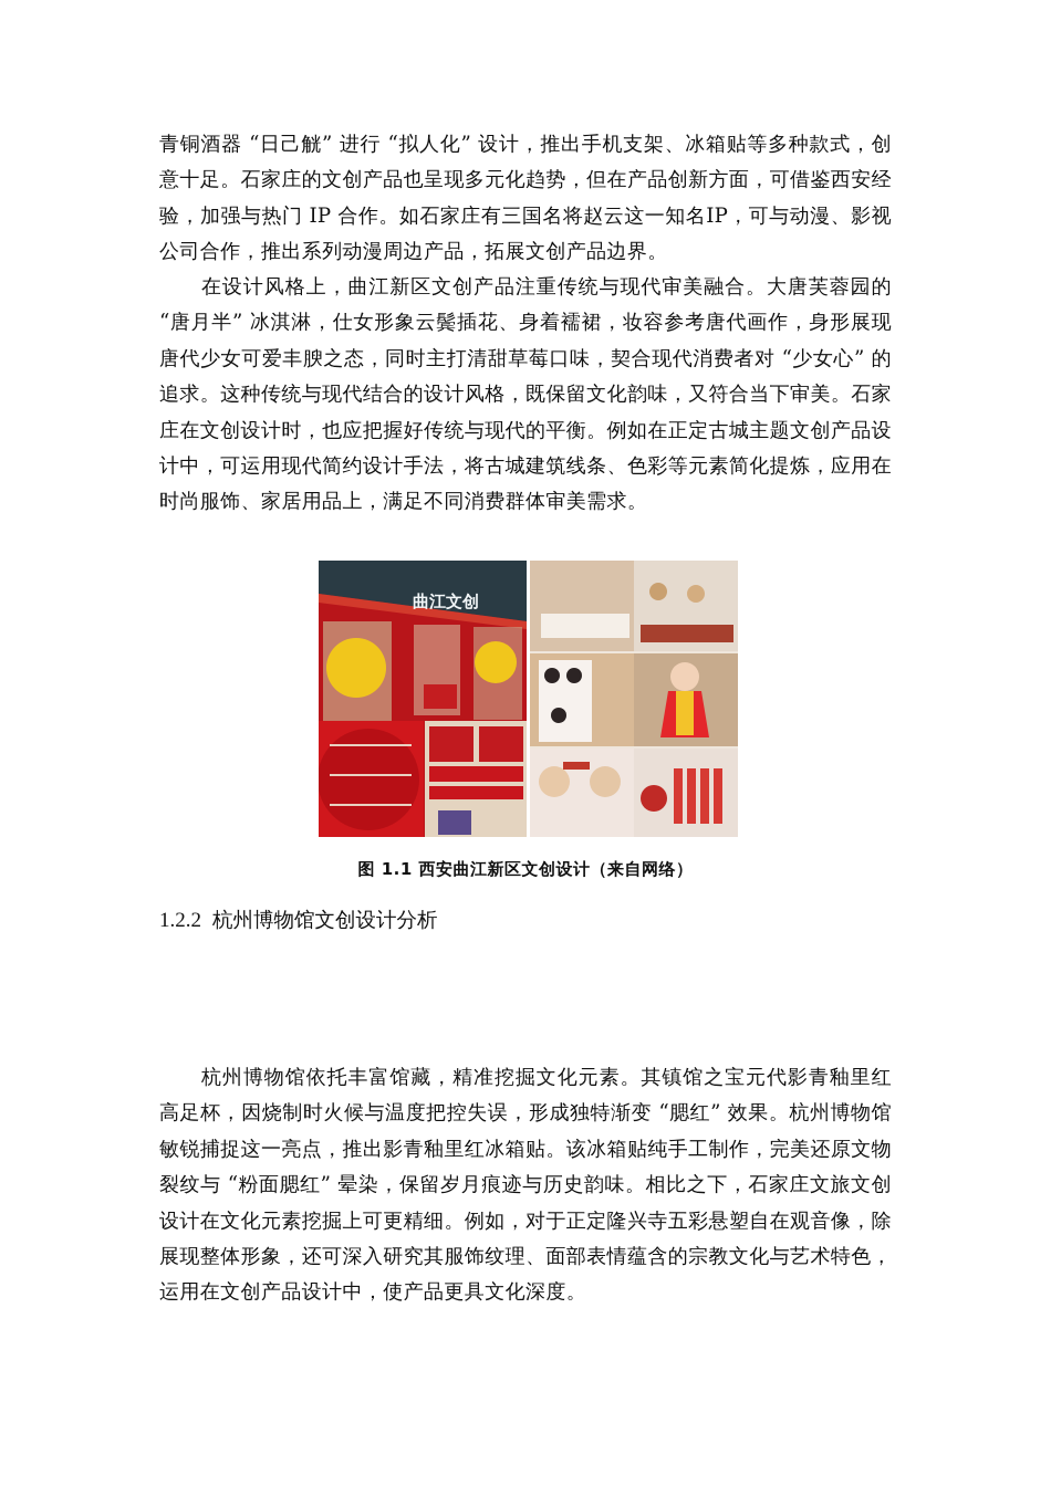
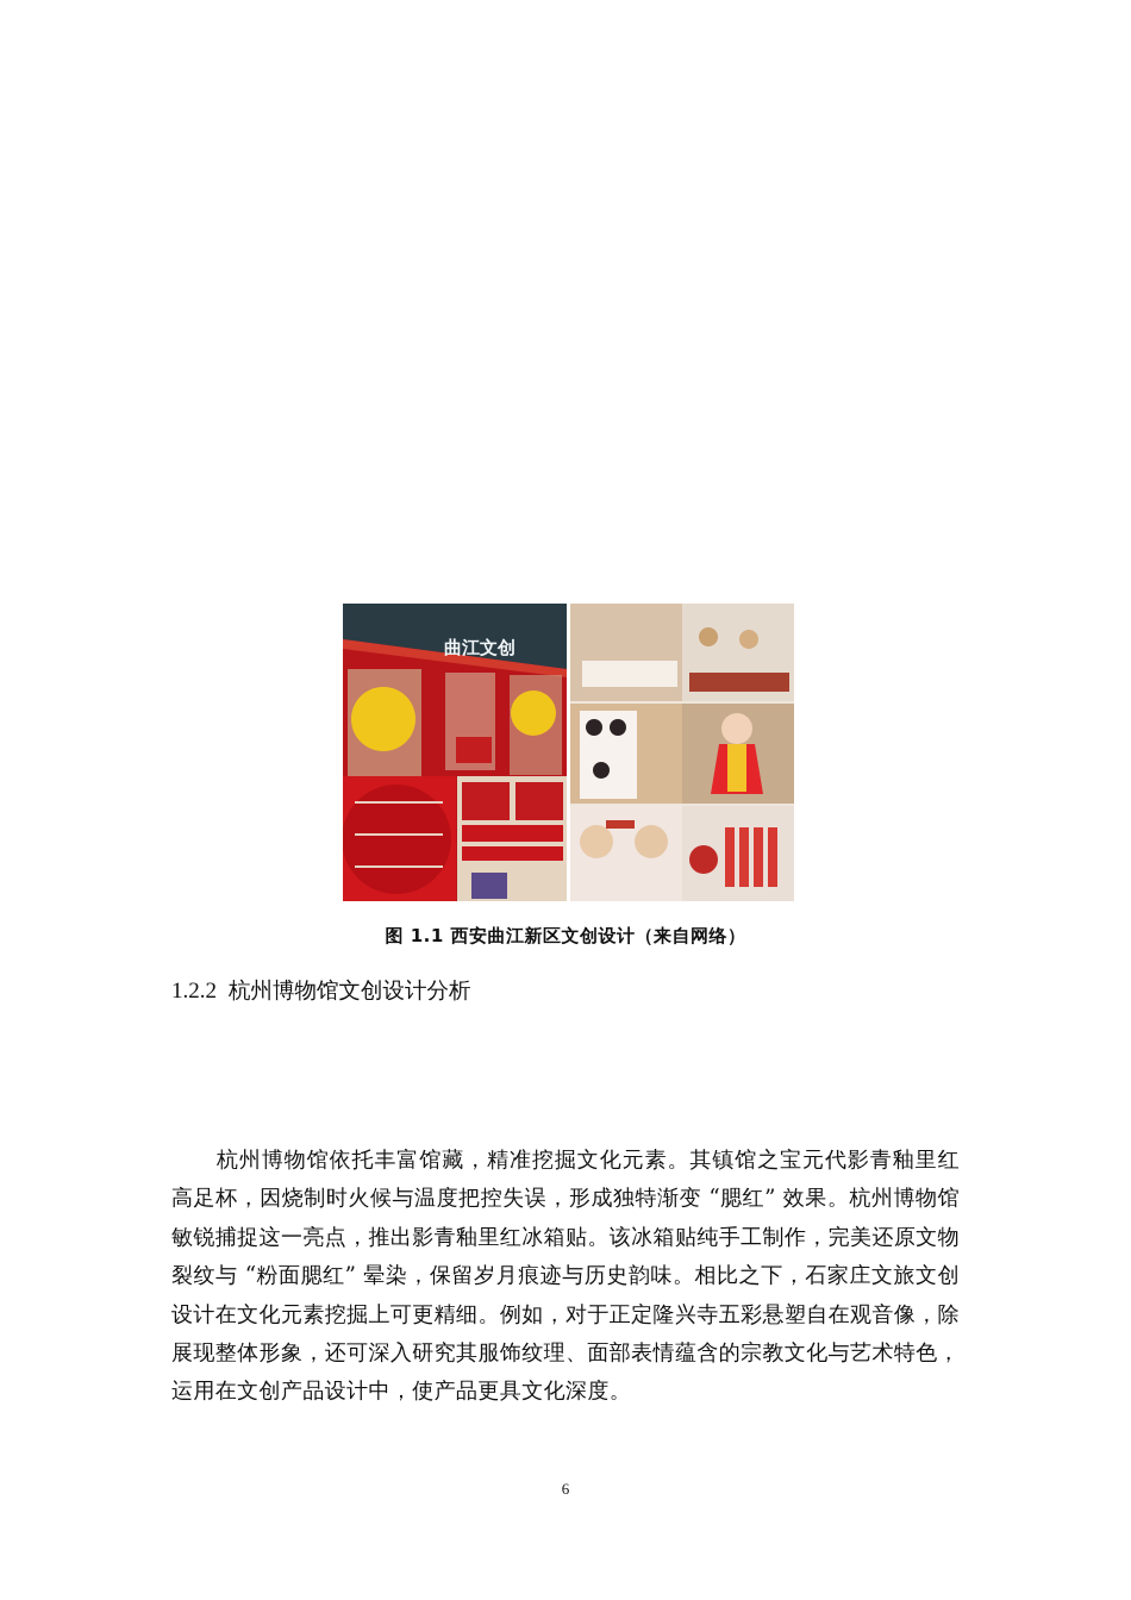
- 青铜酒器 “日己觥” 进行 “拟人化” 设计，推出手机支架、冰箱贴等多种款式，创意十足。石家庄的文创产品也呈现多元化趋势，但在产品创新方面，可借鉴西安经验，加强与热门 IP 合作。如石家庄有三国名将赵云这一知名IP，可与动漫、影视公司合作，推出系列动漫周边产品，拓展文创产品边界。
- 在设计风格上，曲江新区文创产品注重传统与现代审美融合。大唐芙蓉园的 “唐月半” 冰淇淋，仕女形象云鬓插花、身着襦裙，妆容参考唐代画作，身形展现唐代少女可爱丰腴之态，同时主打清甜草莓口味，契合现代消费者对 “少女心” 的追求。这种传统与现代结合的设计风格，既保留文化韵味，又符合当下审美。石家庄在文创设计时，也应把握好传统与现代的平衡。例如在正定古城主题文创产品设计中，可运用现代简约设计手法，将古城建筑线条、色彩等元素简化提炼，应用在时尚服饰、家居用品上，满足不同消费群体审美需求。
  曲江文创
  图 1.1 西安曲江新区文创设计（来自网络）
  1.2.2 杭州博物馆文创设计分析
  杭州博物馆依托丰富馆藏，精准挖掘文化元素。其镇馆之宝元代影青釉里红高足杯，因烧制时火候与温度把控失误，形成独特渐变 “腮红” 效果。杭州博物馆敏锐捕捉这一亮点，推出影青釉里红冰箱贴。该冰箱贴纯手工制作，完美还原文物裂纹与 “粉面腮红” 晕染，保留岁月痕迹与历史韵味。相比之下，石家庄文旅文创设计在文化元素挖掘上可更精细。例如，对于正定隆兴寺五彩悬塑自在观音像，除展现整体形象，还可深入研究其服饰纹理、面部表情蕴含的宗教文化与艺术特色，运用在文创产品设计中，使产品更具文化深度。
+ 6
